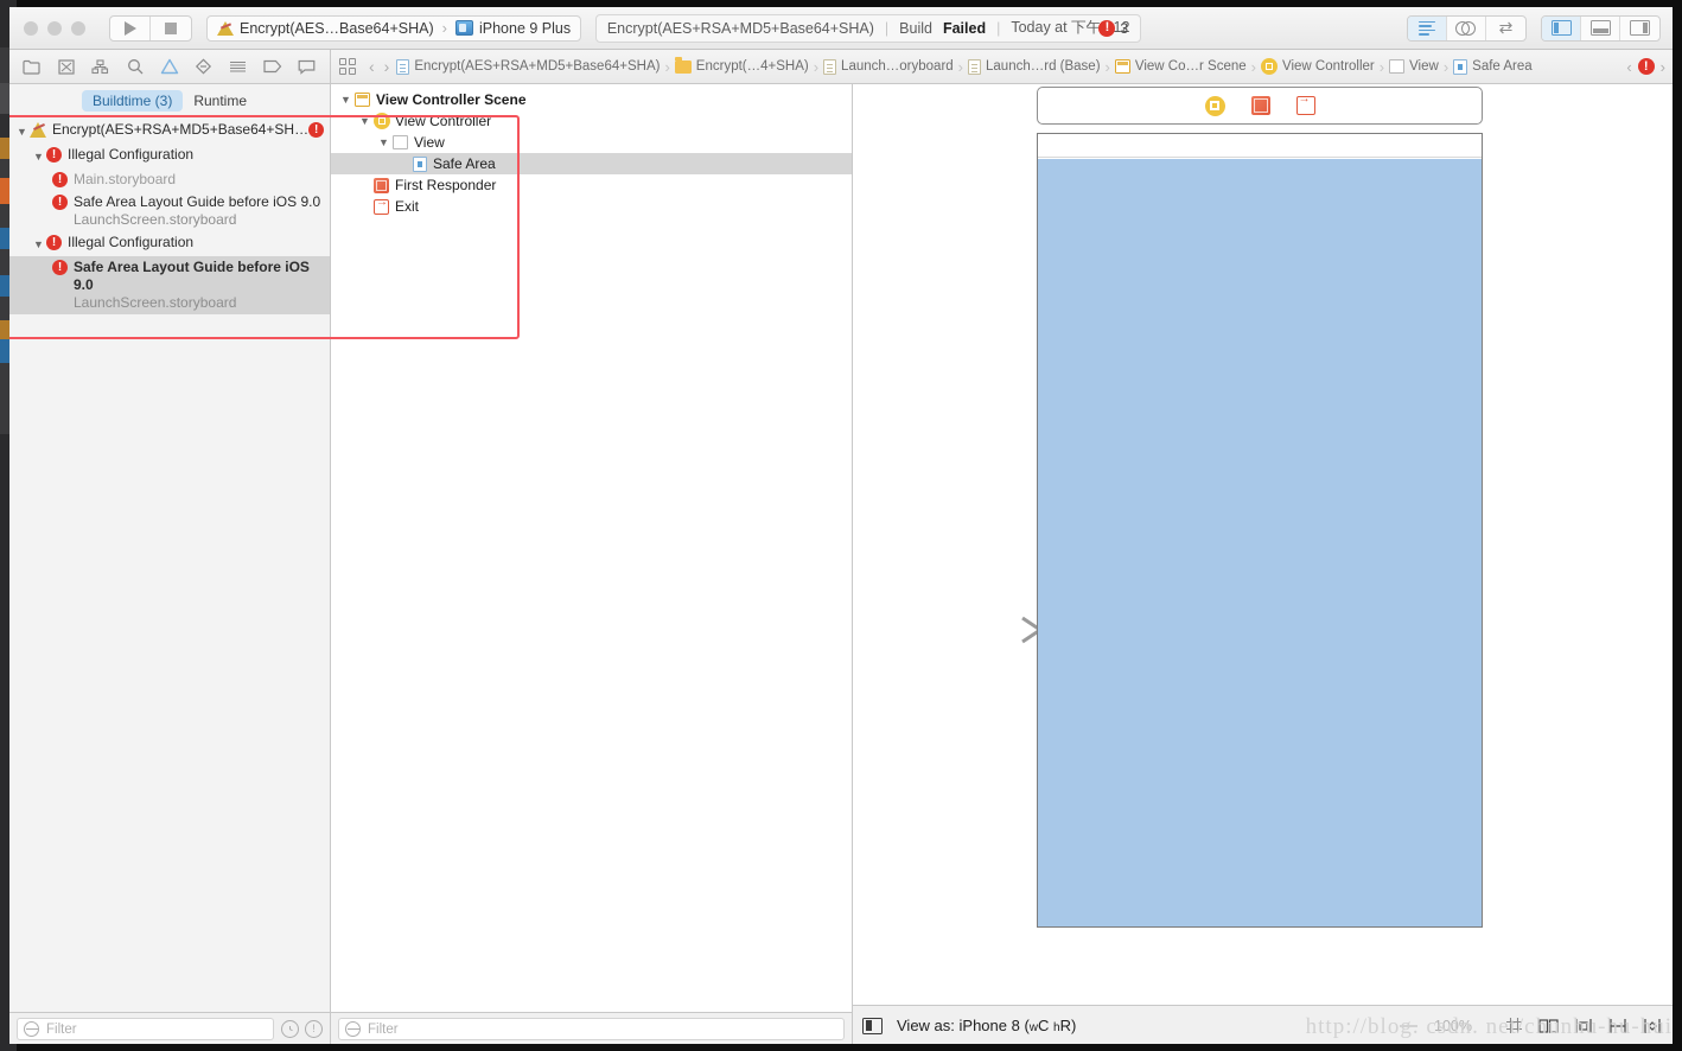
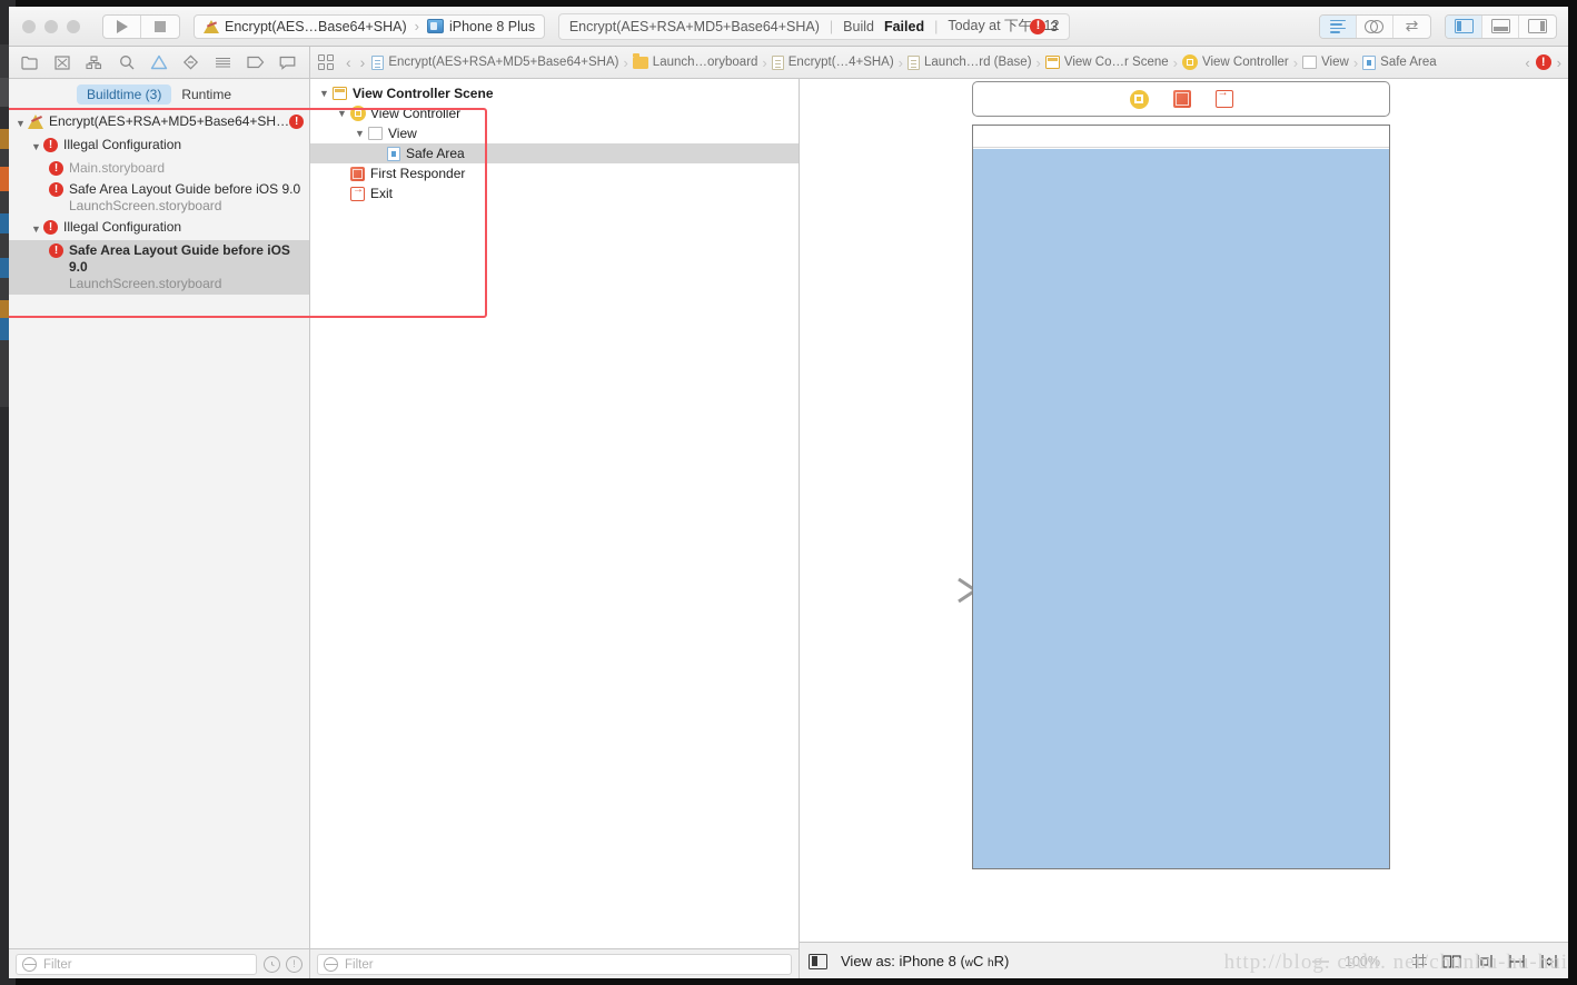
  Encrypt(AES…Base64+SHA)
  ›
- iPhone 9 Plus
+ iPhone 8 Plus
  Encrypt(AES+RSA+MD5+Base64+SHA)
  |
  Build
  Failed
  |
  Today at 下午12
  !
  3
  ⇄
  ‹
  ›
  Encrypt(AES+RSA+MD5+Base64+SHA)
  ›
- Encrypt(…4+SHA)
+ Launch…oryboard
  ›
- Launch…oryboard
+ Encrypt(…4+SHA)
  ›
  Launch…rd (Base)
  ›
  View Co…r Scene
  ›
  View Controller
  ›
  View
  ›
  Safe Area
  ‹
  !
  ›
  Buildtime (3)
  Runtime
  ▼
  Encrypt(AES+RSA+MD5+Base64+SH…
  !
  ▼
  !
  Illegal Configuration
  !
  Main.storyboard
  !
  Safe Area Layout Guide before iOS 9.0
  LaunchScreen.storyboard
  ▼
  !
  Illegal Configuration
  !
  Safe Area Layout Guide before iOS 9.0
  LaunchScreen.storyboard
  Filter
  !
  ▼
  View Controller Scene
  ▼
  View Controller
  ▼
  View
  Safe Area
  First Responder
  Exit
  Filter
  View as: iPhone 8 (wC hR)
  —
  100%
  http://blog. csdn. net/chunhu-hu-hui
